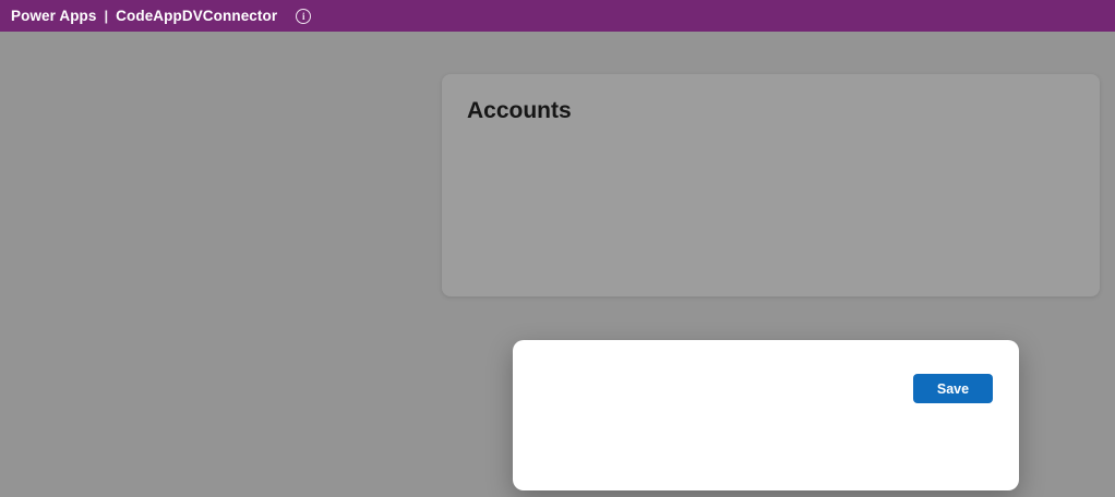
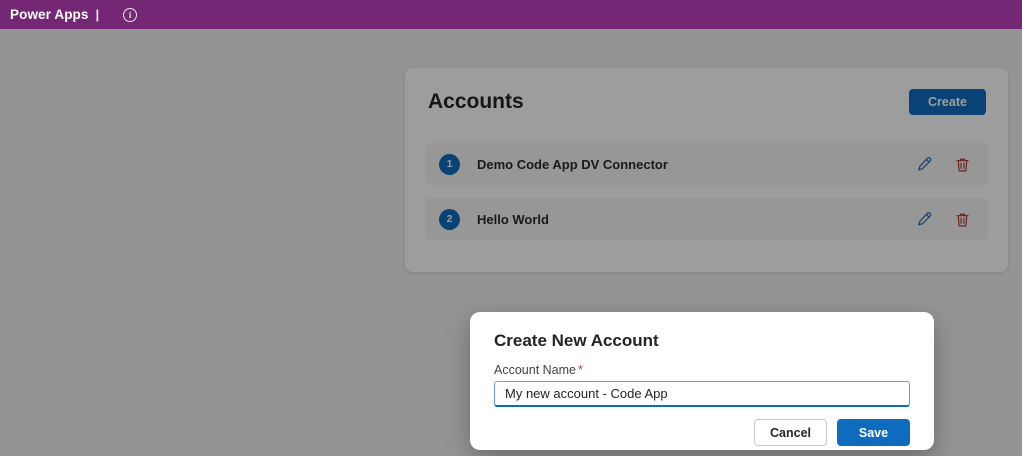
  Power Apps
  |
- CodeAppDVConnector
  i
  Accounts
+ Create
+ 1
+ Demo Code App DV Connector
+ 2
+ Hello World
+ Create New Account
+ Account Name *
+ My new account - Code App
+ Cancel
  Save
